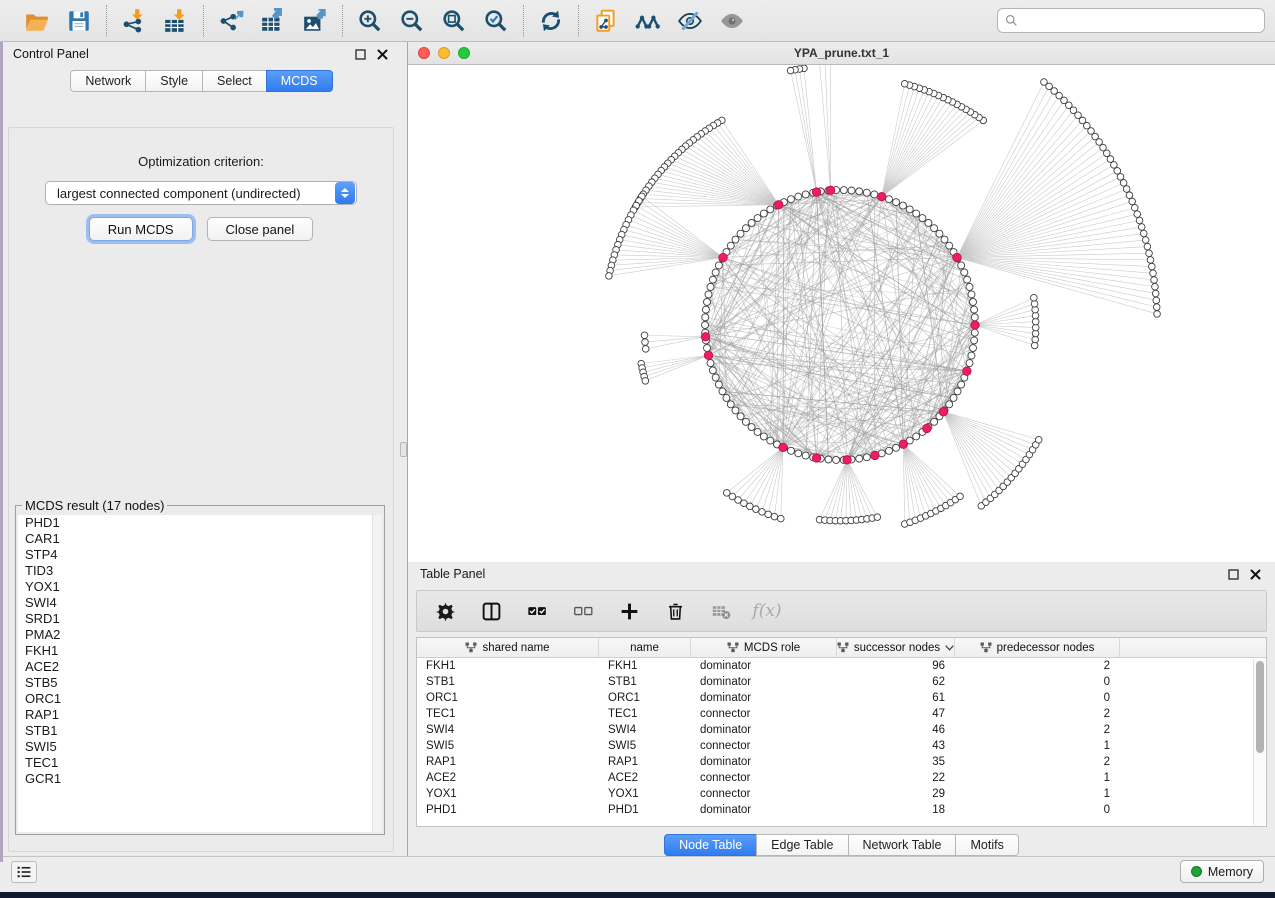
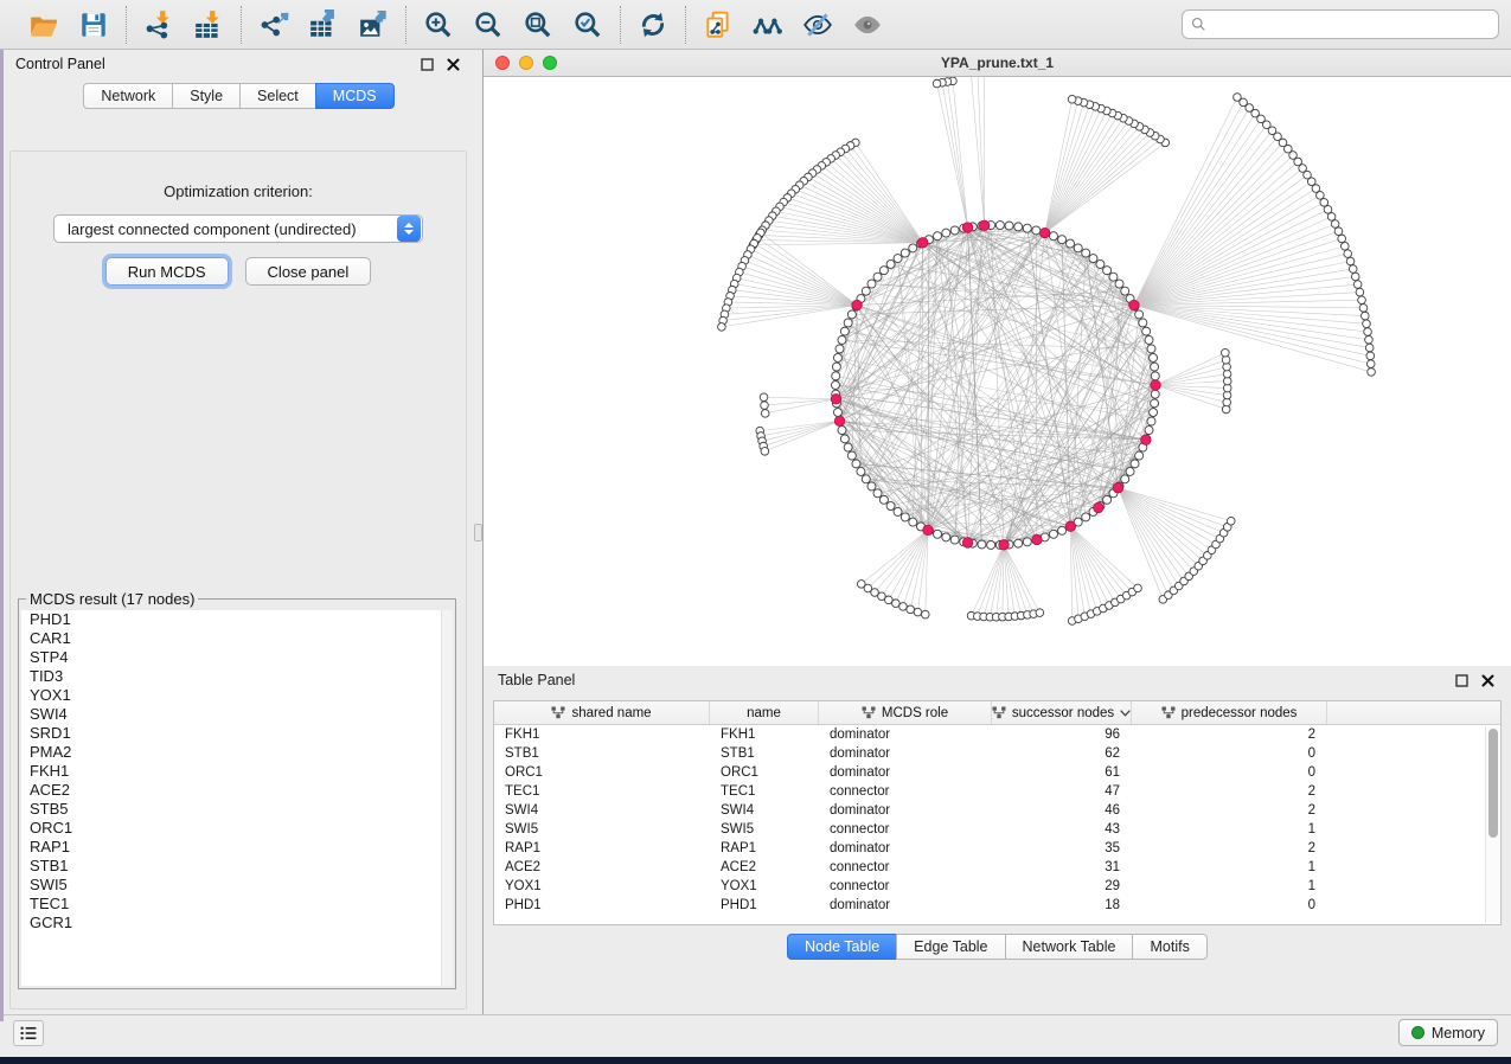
  Control Panel
  Network
  Style
  Select
  MCDS
  Optimization criterion:
  largest connected component (undirected)
  Run MCDS
  Close panel
  MCDS result (17 nodes)
  PHD1
  CAR1
  STP4
  TID3
  YOX1
  SWI4
  SRD1
  PMA2
  FKH1
  ACE2
  STB5
  ORC1
  RAP1
  STB1
  SWI5
  TEC1
  GCR1
  YPA_prune.txt_1
  Table Panel
- f(x)
  shared name
  name
  MCDS role
  successor nodes
  predecessor nodes
  FKH1
  FKH1
  dominator
  96
  2
  STB1
  STB1
  dominator
  62
  0
  ORC1
  ORC1
  dominator
  61
  0
  TEC1
  TEC1
  connector
  47
  2
  SWI4
  SWI4
  dominator
  46
  2
  SWI5
  SWI5
  connector
  43
  1
  RAP1
  RAP1
  dominator
  35
  2
  ACE2
  ACE2
  connector
- 22
+ 31
  1
  YOX1
  YOX1
  connector
  29
  1
  PHD1
  PHD1
  dominator
  18
  0
  Node Table
  Edge Table
  Network Table
  Motifs
  Memory
